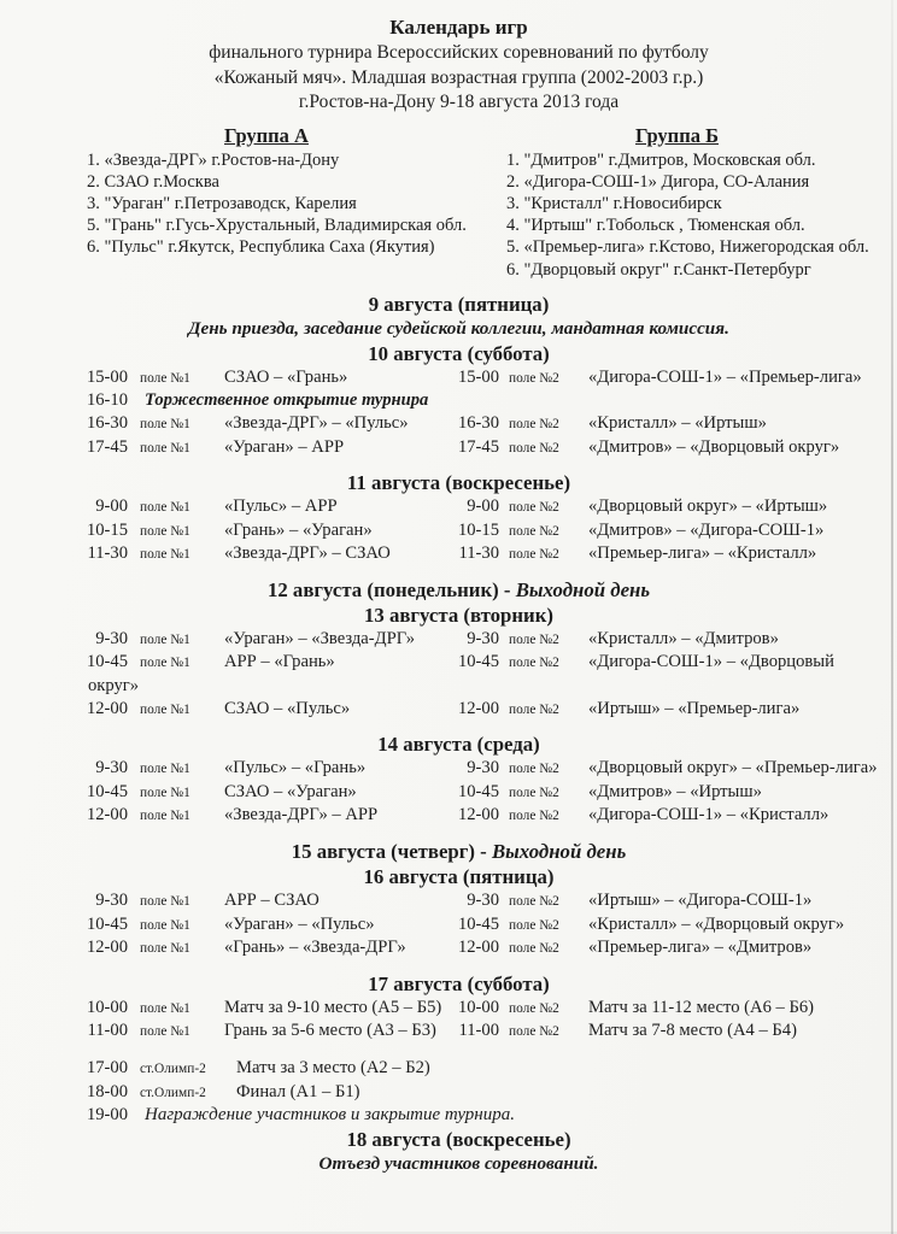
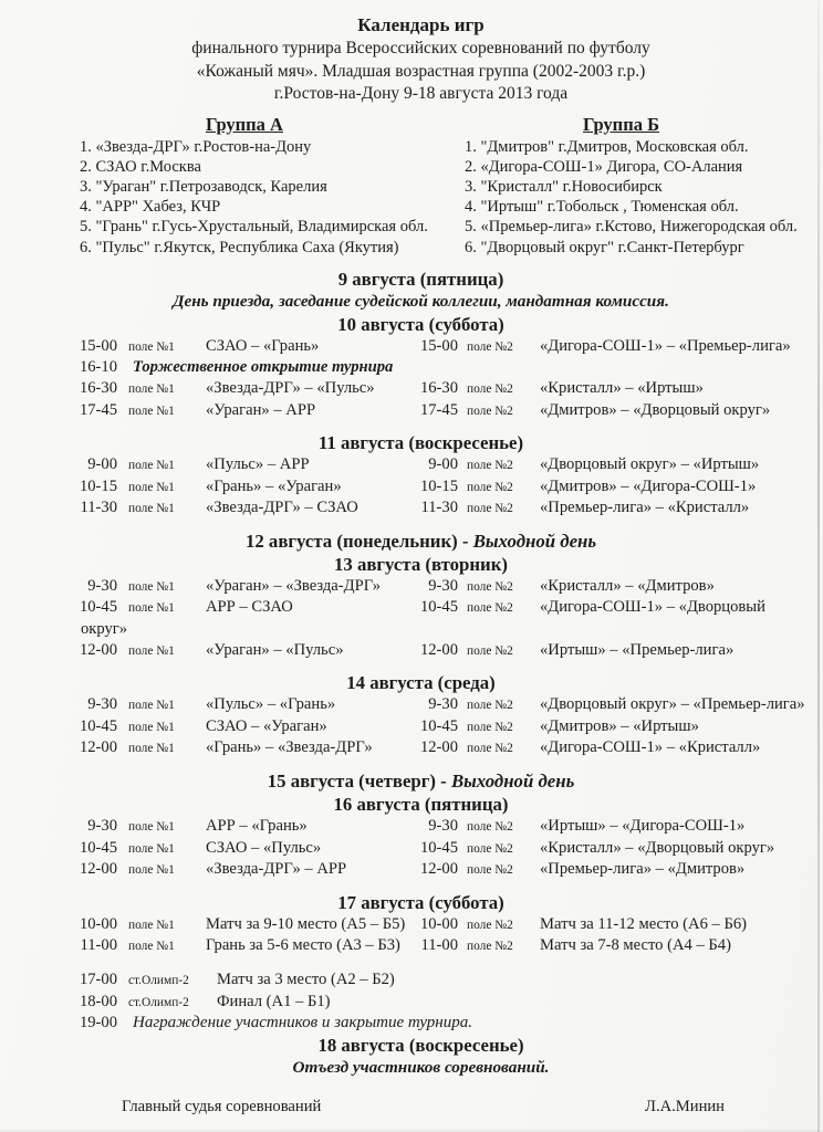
  Календарь игр
  финального турнира Всероссийских соревнований по футболу
  «Кожаный мяч». Младшая возрастная группа (2002-2003 г.р.)
  г.Ростов-на-Дону 9-18 августа 2013 года
  Группа А
  1. «Звезда-ДРГ» г.Ростов-на-Дону
  2. СЗАО г.Москва
  3. "Ураган" г.Петрозаводск, Карелия
+ 4. "АРР" Хабез, КЧР
  5. "Грань" г.Гусь-Хрустальный, Владимирская о
  6. "Пульс" г.Якутск, Республика Саха (Якутия)
  Группа Б
  1. "Дмитров" г.Дмитров, Московская обл.
  2. «Дигора-СОШ-1» Дигора, СО-Алания
  3. "Кристалл" г.Новосибирск
  4. "Иртыш" г.Тобольск , Тюменская обл.
  5. «Премьер-лига» г.Кстово, Нижегородская обл.
  6. "Дворцовый округ" г.Санкт-Петербург
  9 августа (пятница)
  День приезда, заседание судейской коллегии, мандатная комиссия.
  10 августа (суббота)
  15-00
  поле №1
  СЗАО – «Грань»
  15-00
  поле №2
  «Дигора-СОШ-1» – «Премьер-лига»
  16-10
  Торжественное открытие турнира
  16-30
  поле №1
  «Звезда-ДРГ» – «Пульс»
  16-30
  поле №2
  «Кристалл» – «Иртыш»
  17-45
  поле №1
  «Ураган» – АРР
  17-45
  поле №2
  «Дмитров» – «Дворцовый округ»
  11 августа (воскресенье)
  9-00
  поле №1
  «Пульс» – АРР
  9-00
  поле №2
  «Дворцовый округ» – «Иртыш»
  10-15
  поле №1
  «Грань» – «Ураган»
  10-15
  поле №2
  «Дмитров» – «Дигора-СОШ-1»
  11-30
  поле №1
  «Звезда-ДРГ» – СЗАО
  11-30
  поле №2
  «Премьер-лига» – «Кристалл»
  12 августа (понедельник) - Выходной день
  13 августа (вторник)
  9-30
  поле №1
  «Ураган» – «Звезда-ДРГ»
  9-30
  поле №2
  «Кристалл» – «Дмитров»
  10-45
  поле №1
- АРР – «Грань»
+ АРР – СЗАО
  10-45
  поле №2
  «Дигора-СОШ-1» – «Дворцовый
  округ»
  12-00
  поле №1
- СЗАО – «Пульс»
+ «Ураган» – «Пульс»
  12-00
  поле №2
  «Иртыш» – «Премьер-лига»
  14 августа (среда)
  9-30
  поле №1
  «Пульс» – «Грань»
  9-30
  поле №2
  «Дворцовый округ» – «Премьер-лига»
  10-45
  поле №1
  СЗАО – «Ураган»
  10-45
  поле №2
  «Дмитров» – «Иртыш»
  12-00
  поле №1
- «Звезда-ДРГ» – АРР
+ «Грань» – «Звезда-ДРГ»
  12-00
  поле №2
  «Дигора-СОШ-1» – «Кристалл»
  15 августа (четверг) - Выходной день
  16 августа (пятница)
  9-30
  поле №1
- АРР – СЗАО
+ АРР – «Грань»
  9-30
  поле №2
  «Иртыш» – «Дигора-СОШ-1»
  10-45
  поле №1
- «Ураган» – «Пульс»
+ СЗАО – «Пульс»
  10-45
  поле №2
  «Кристалл» – «Дворцовый округ»
  12-00
  поле №1
- «Грань» – «Звезда-ДРГ»
+ «Звезда-ДРГ» – АРР
  12-00
  поле №2
  «Премьер-лига» – «Дмитров»
  17 августа (суббота)
  10-00
  поле №1
  Матч за 9-10 место (А5 – Б5)
  10-00
  поле №2
  Матч за 11-12 место (А6 – Б6)
  11-00
  поле №1
  Грань за 5-6 место (А3 – Б3)
  11-00
  поле №2
  Матч за 7-8 место (А4 – Б4)
  17-00
  ст.Олимп-2
  Матч за 3 место (А2 – Б2)
  18-00
  ст.Олимп-2
  Финал (А1 – Б1)
  19-00
  Награждение участников и закрытие турнира.
  18 августа (воскресенье)
  Отъезд участников соревнований.
+ Главный судья соревнований
+ Л.А.Минин
